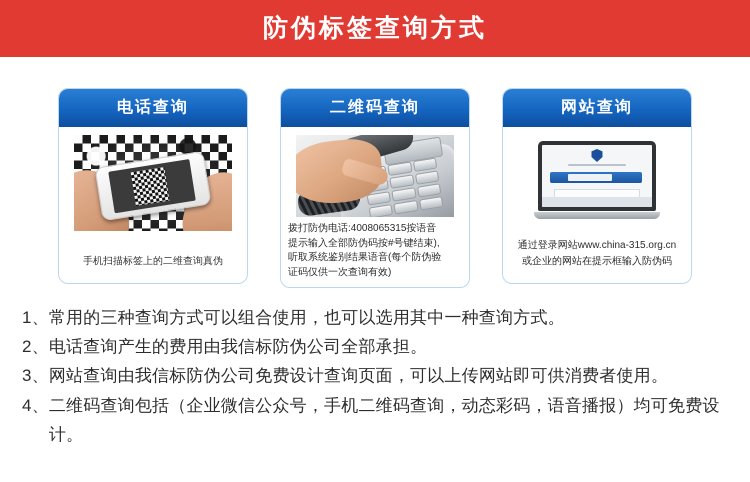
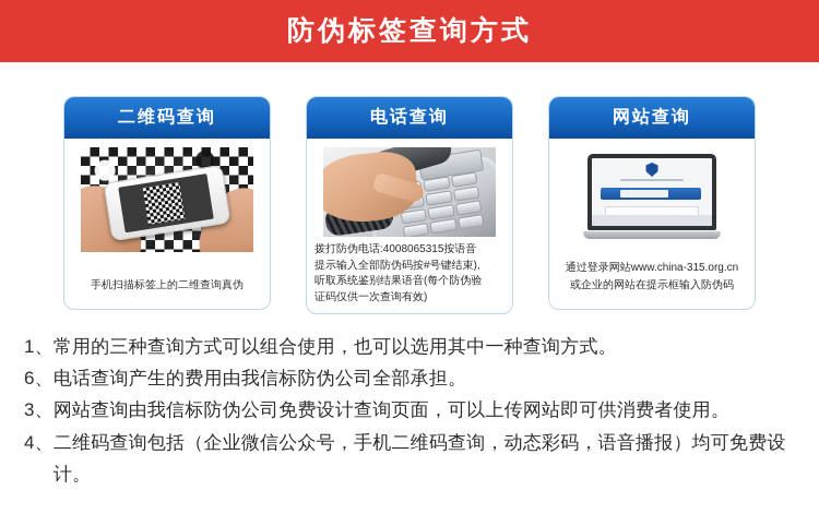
  防伪标签查询方式
- 电话查询
+ 二维码查询
  手机扫描标签上的二维查询真伪
- 二维码查询
+ 电话查询
  拨打防伪电话:4008065315按语音
  提示输入全部防伪码按#号键结束),
  听取系统鉴别结果语音(每个防伪验
  证码仅供一次查询有效)
  网站查询
  通过登录网站www.china-315.org.cn
  或企业的网站在提示框输入防伪码
  1、
  常用的三种查询方式可以组合使用，也可以选用其中一种查询方式。
- 2、
+ 6、
  电话查询产生的费用由我信标防伪公司全部承担。
  3、
  网站查询由我信标防伪公司免费设计查询页面，可以上传网站即可供消费者使用。
  4、
  二维码查询包括（企业微信公众号，手机二维码查询，动态彩码，语音播报）均可免费设计。
